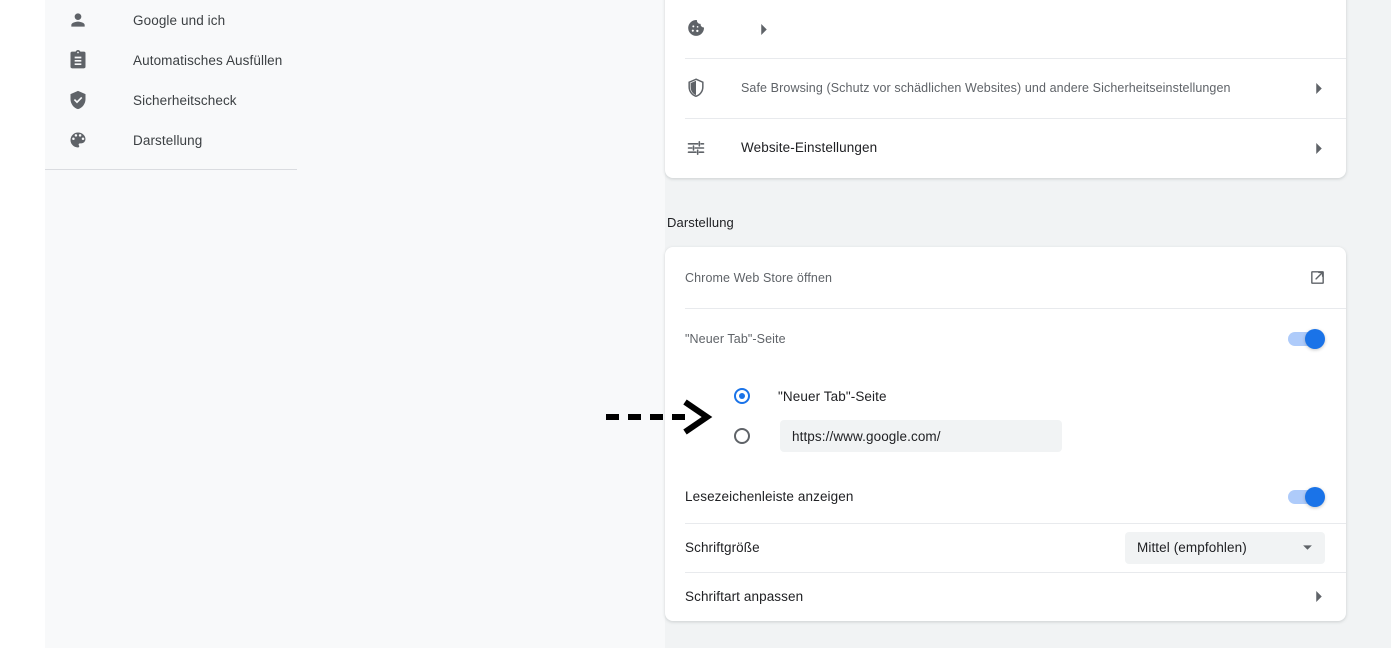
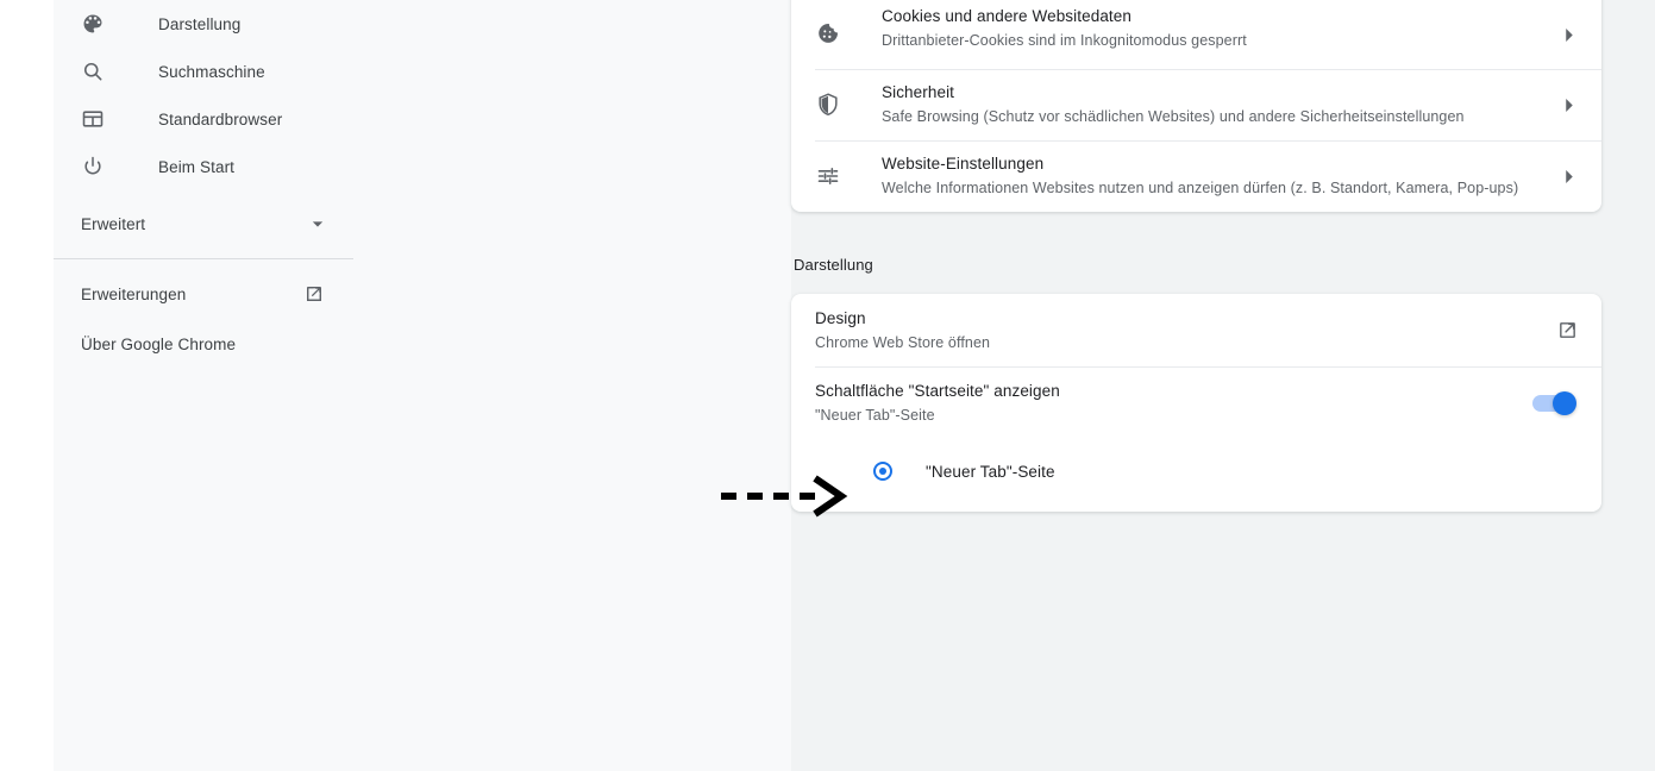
- Google und ich
- Automatisches Ausfüllen
- Sicherheitscheck
  Darstellung
+ Suchmaschine
+ Standardbrowser
+ Beim Start
+ Erweitert
+ Erweiterungen
+ Über Google Chrome
+ Cookies und andere Websitedaten
+ Drittanbieter-Cookies sind im Inkognitomodus gesperrt
+ Sicherheit
  Safe Browsing (Schutz vor schädlichen Websites) und andere Sicherheitseinstellungen
  Website-Einstellungen
+ Welche Informationen Websites nutzen und anzeigen dürfen (z. B. Standort, Kamera, Pop-ups)
  Darstellung
+ Design
  Chrome Web Store öffnen
+ Schaltfläche "Startseite" anzeigen
  "Neuer Tab"-Seite
  "Neuer Tab"-Seite
- https://www.google.com/
- Lesezeichenleiste anzeigen
- Schriftgröße
- Mittel (empfohlen)
- Schriftart anpassen
